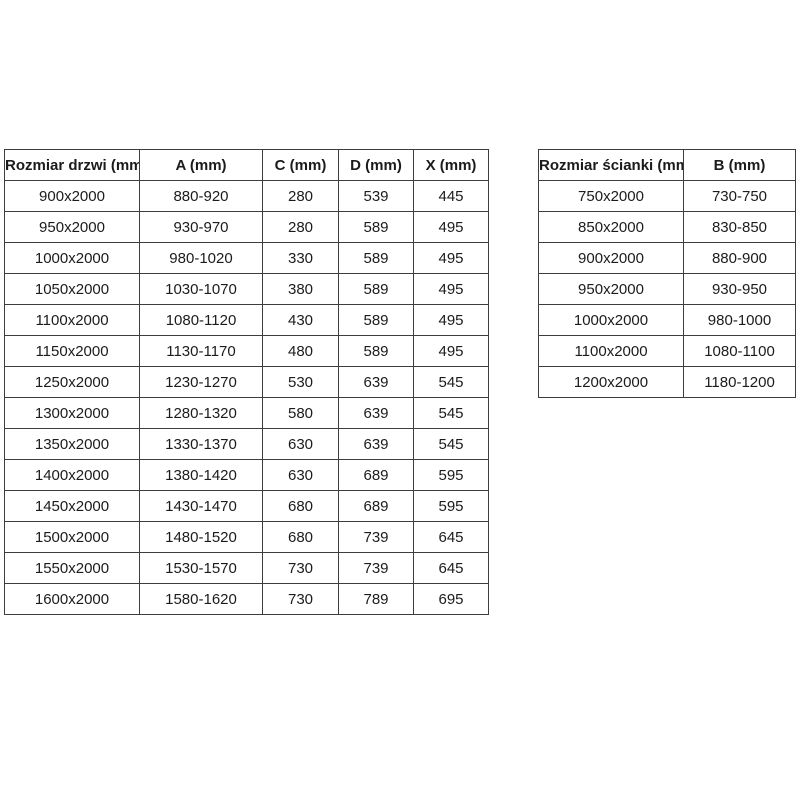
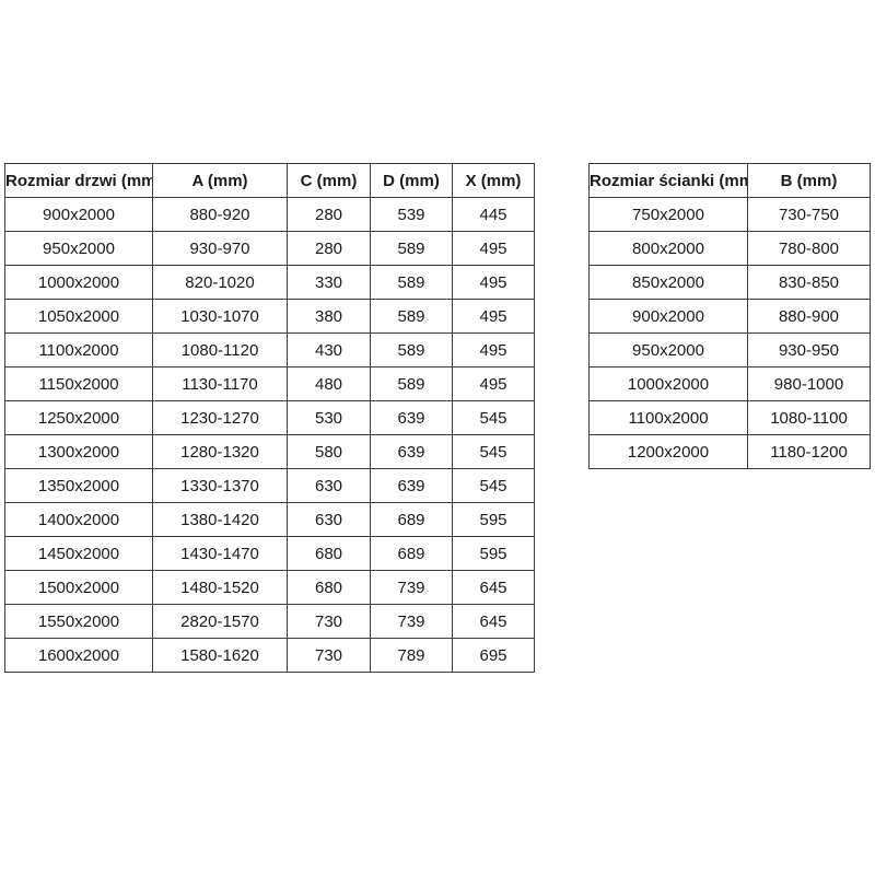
  Rozmiar drzwi (mm	A (mm)	C (mm)	D (mm)	X (mm)
  900x2000	880-920	280	539	445
  950x2000	930-970	280	589	495
- 1000x2000	980-1020	330	589	495
+ 1000x2000	820-1020	330	589	495
  1050x2000	1030-1070	380	589	495
  1100x2000	1080-1120	430	589	495
  1150x2000	1130-1170	480	589	495
  1250x2000	1230-1270	530	639	545
  1300x2000	1280-1320	580	639	545
  1350x2000	1330-1370	630	639	545
  1400x2000	1380-1420	630	689	595
  1450x2000	1430-1470	680	689	595
  1500x2000	1480-1520	680	739	645
- 1550x2000	1530-1570	730	739	645
+ 1550x2000	2820-1570	730	739	645
  1600x2000	1580-1620	730	789	695
  Rozmiar ścianki (mm	B (mm)
  750x2000	730-750
+ 800x2000	780-800
  850x2000	830-850
  900x2000	880-900
  950x2000	930-950
  1000x2000	980-1000
  1100x2000	1080-1100
  1200x2000	1180-1200
